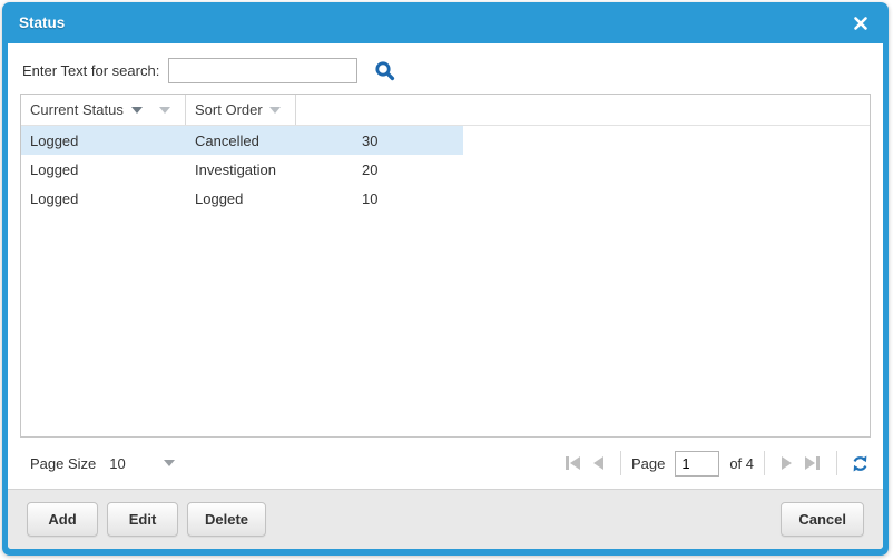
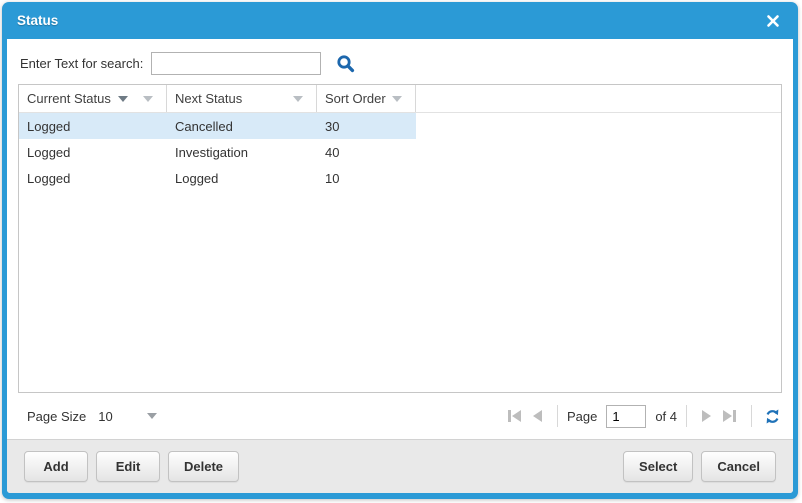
  Status
  Enter Text for search:
  Current Status
+ Next Status
  Sort Order
  Logged
  Cancelled
  30
  Logged
  Investigation
- 20
+ 40
  Logged
  Logged
  10
  Page Size
  10
  Page
  1
  of 4
  Add
  Edit
  Delete
+ Select
  Cancel
